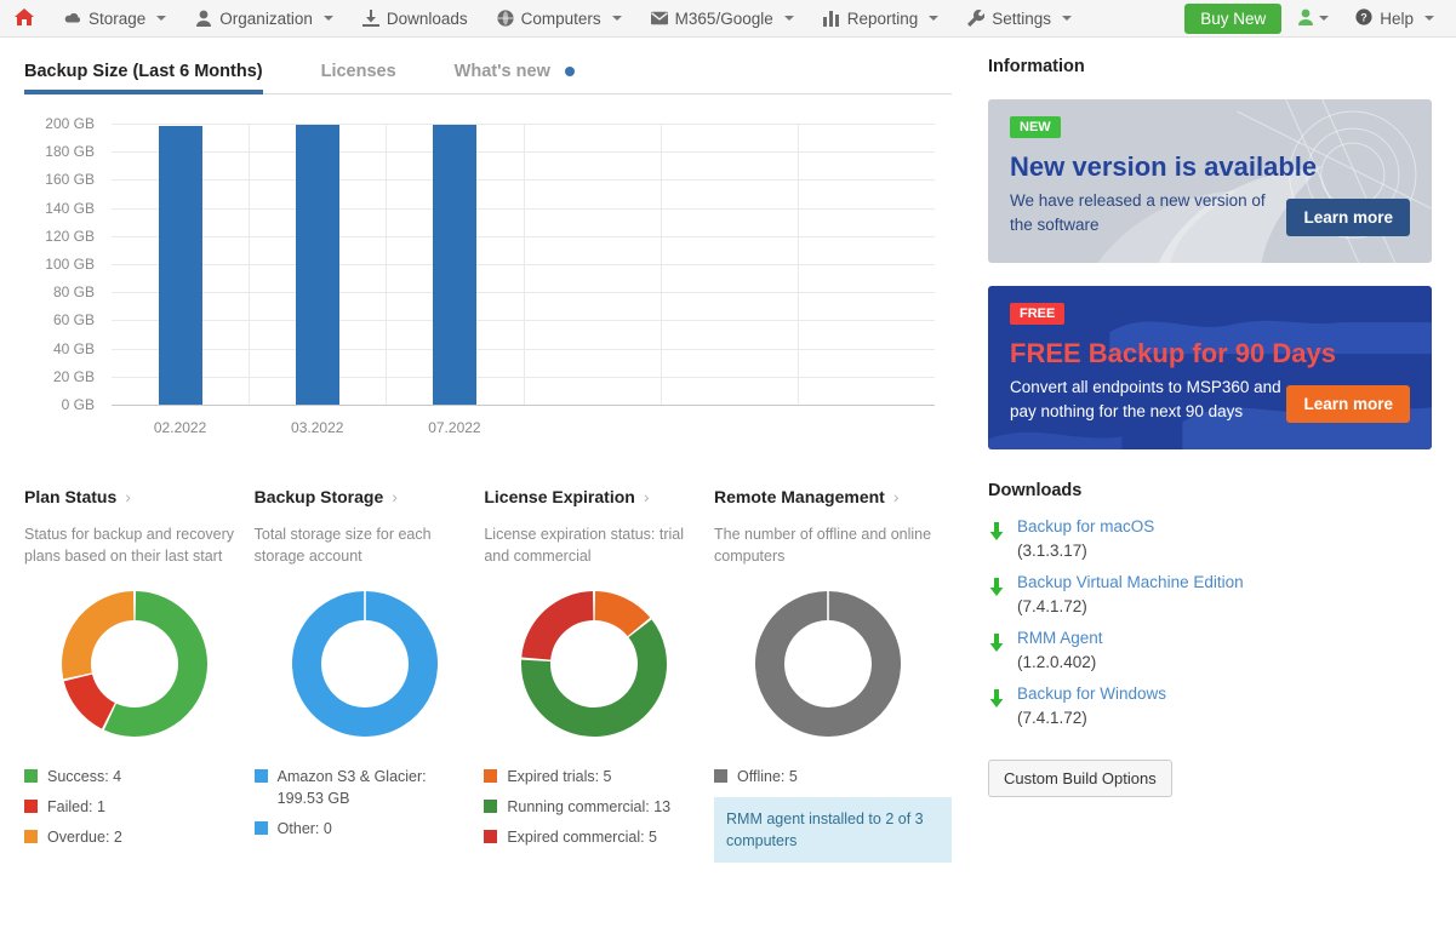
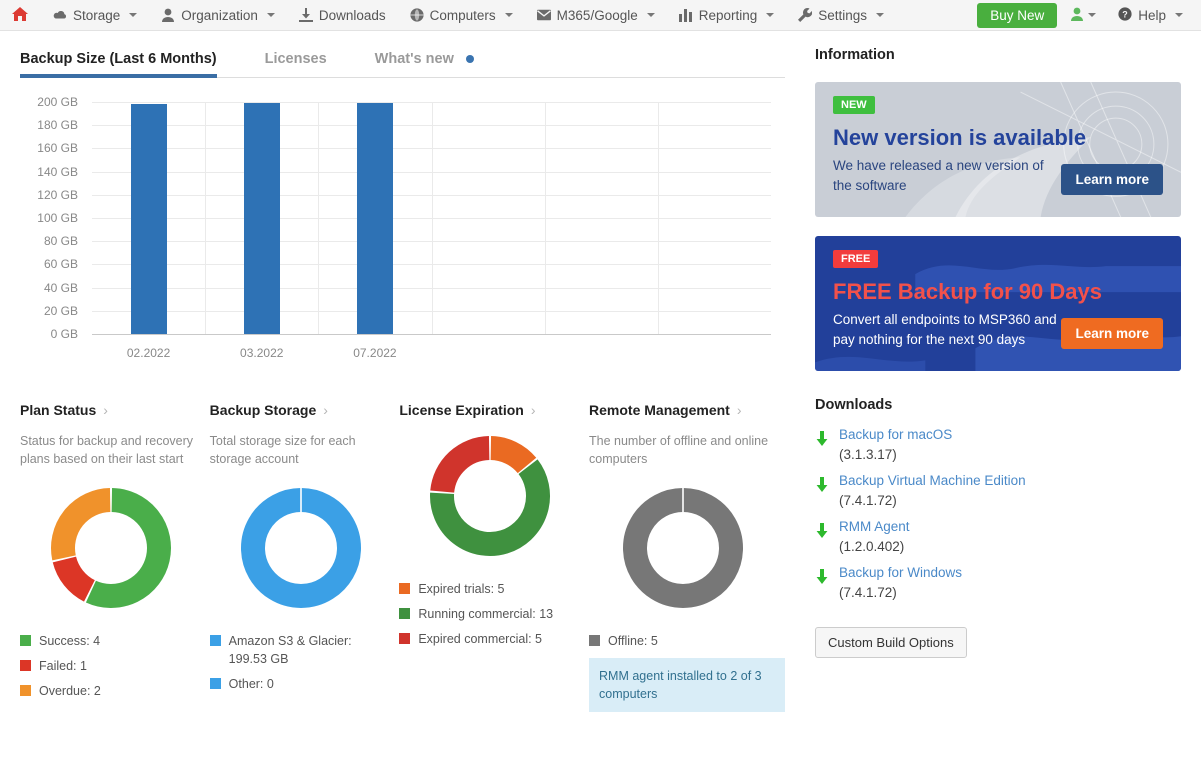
  Storage
  Organization
  Downloads
  Computers
  M365/Google
  Reporting
  Settings
  Buy New
  ?
  Help
  Backup Size (Last 6 Months)
  Licenses
  What's new
  200 GB
  180 GB
  160 GB
  140 GB
  120 GB
  100 GB
  80 GB
  60 GB
  40 GB
  20 GB
  0 GB
  02.2022
  03.2022
  07.2022
  Plan Status
  ›
  Status for backup and recovery plans based on their last start
  Success: 4
  Failed: 1
  Overdue: 2
  Backup Storage
  ›
  Total storage size for each storage account
  Amazon S3 & Glacier: 199.53 GB
  Other: 0
  License Expiration
  ›
- License expiration status: trial and commercial
  Expired trials: 5
  Running commercial: 13
  Expired commercial: 5
  Remote Management
  ›
  The number of offline and online computers
  Offline: 5
  RMM agent installed to 2 of 3 computers
  Information
  NEW
  New version is available
  We have released a new version of the software
  Learn more
  FREE
  FREE Backup for 90 Days
  Convert all endpoints to MSP360 and pay nothing for the next 90 days
  Learn more
  Downloads
  Backup for macOS
  (3.1.3.17)
  Backup Virtual Machine Edition
  (7.4.1.72)
  RMM Agent
  (1.2.0.402)
  Backup for Windows
  (7.4.1.72)
  Custom Build Options
